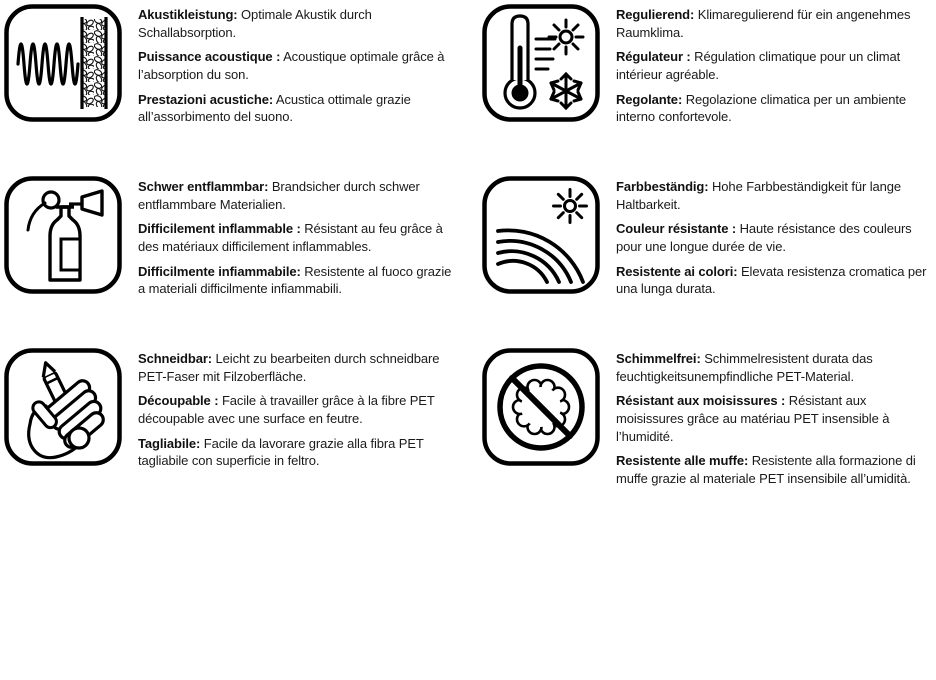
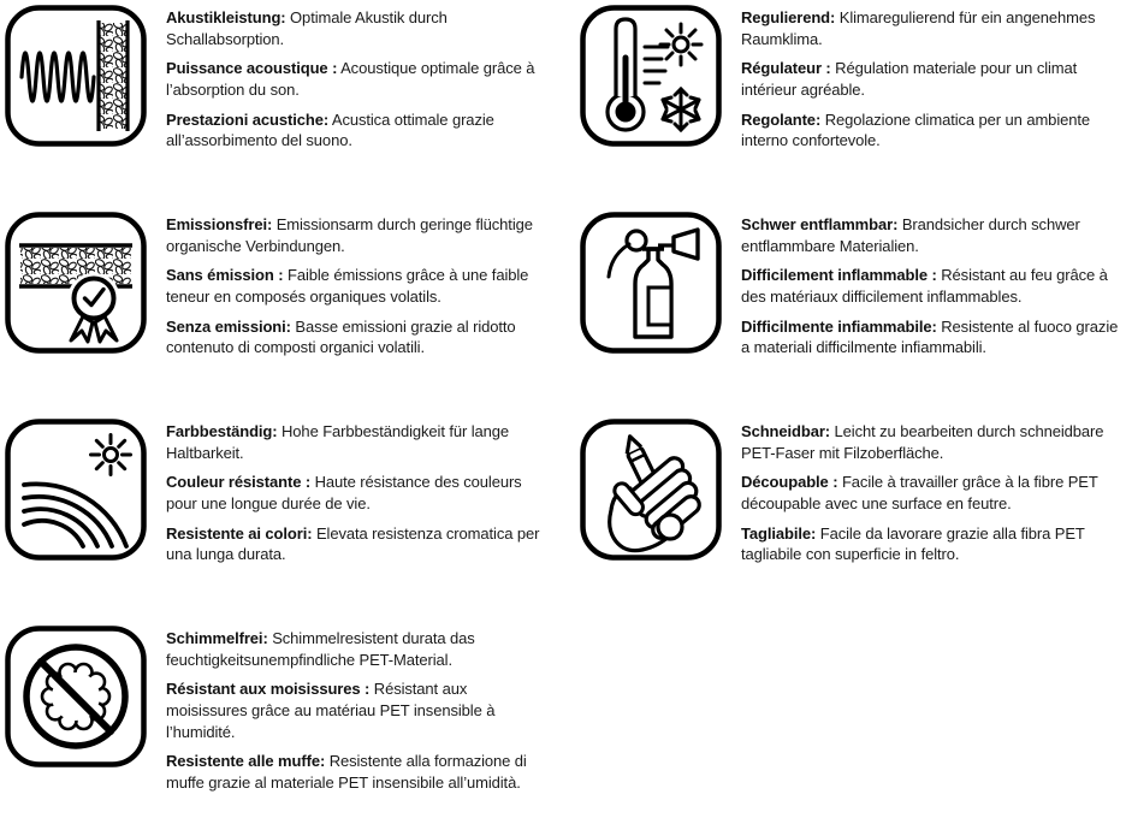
  Akustikleistung: Optimale Akustik durch Schallabsorption.
  Puissance acoustique : Acoustique optimale grâce à l’absorption du son.
  Prestazioni acustiche: Acustica ottimale grazie all’assorbimento del suono.
  Regulierend: Klimaregulierend für ein angenehmes Raumklima.
- Régulateur : Régulation climatique pour un climat intérieur agréable.
+ Régulateur : Régulation materiale pour un climat intérieur agréable.
  Regolante: Regolazione climatica per un ambiente interno confortevole.
+ Emissionsfrei: Emissionsarm durch geringe flüchtige organische Verbindungen.
+ Sans émission : Faible émissions grâce à une faible teneur en composés organiques volatils.
+ Senza emissioni: Basse emissioni grazie al ridotto contenuto di composti organici volatili.
  Schwer entflammbar: Brandsicher durch schwer entflammbare Materialien.
  Difficilement inflammable : Résistant au feu grâce à des matériaux difficilement inflammables.
  Difficilmente infiammabile: Resistente al fuoco grazie a materiali difficilmente infiammabili.
  Farbbeständig: Hohe Farbbeständigkeit für lange Haltbarkeit.
  Couleur résistante : Haute résistance des couleurs pour une longue durée de vie.
  Resistente ai colori: Elevata resistenza cromatica per una lunga durata.
  Schneidbar: Leicht zu bearbeiten durch schneidbare PET-Faser mit Filzoberfläche.
  Découpable : Facile à travailler grâce à la fibre PET découpable avec une surface en feutre.
  Tagliabile: Facile da lavorare grazie alla fibra PET tagliabile con superficie in feltro.
  Schimmelfrei: Schimmelresistent durata das feuchtigkeitsunempfindliche PET-Material.
  Résistant aux moisissures : Résistant aux moisissures grâce au matériau PET insensible à l’humidité.
  Resistente alle muffe: Resistente alla formazione di muffe grazie al materiale PET insensibile all’umidità.
